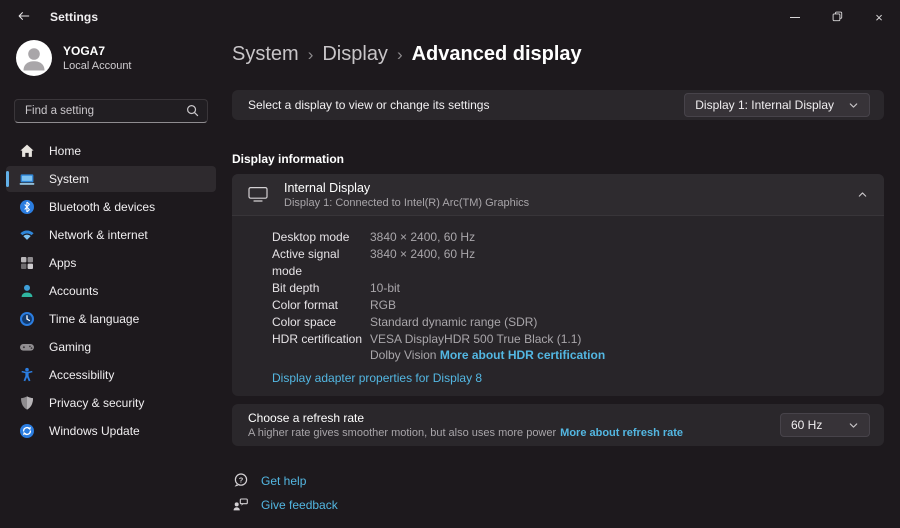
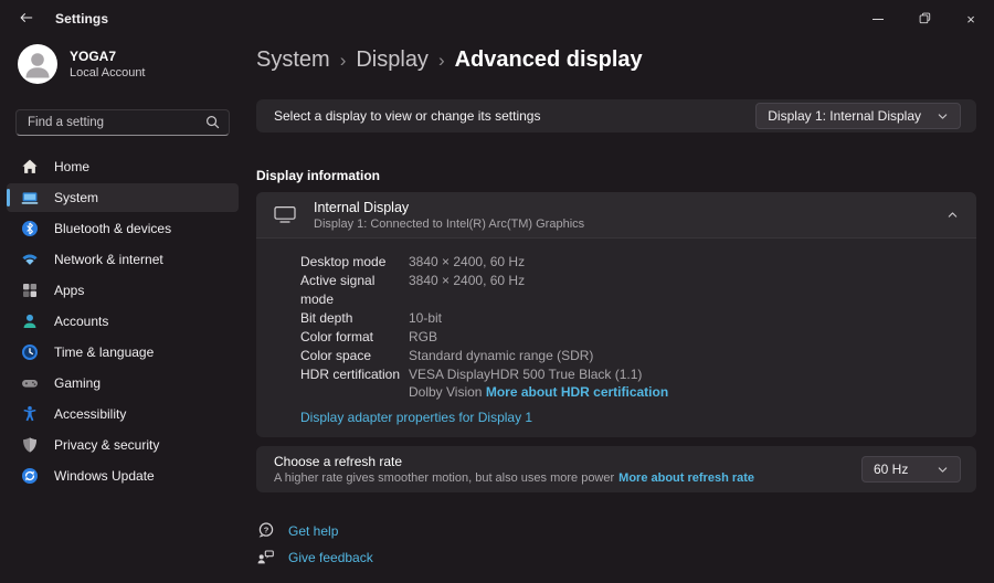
  Settings
  ×
  YOGA7
  Local Account
  Find a setting
  Home
  System
  Bluetooth & devices
  Network & internet
  Apps
  Accounts
  Time & language
  Gaming
  Accessibility
  Privacy & security
  Windows Update
  System
  ›
  Display
  ›
  Advanced display
  Select a display to view or change its settings
  Display 1: Internal Display
  Display information
  Internal Display
  Display 1: Connected to Intel(R) Arc(TM) Graphics
  Desktop mode
  3840 × 2400, 60 Hz
  Active signal mode
  3840 × 2400, 60 Hz
  Bit depth
  10-bit
  Color format
  RGB
  Color space
  Standard dynamic range (SDR)
  HDR certification
  VESA DisplayHDR 500 True Black (1.1)
  Dolby Vision More about HDR certification
- Display adapter properties for Display 8
+ Display adapter properties for Display 1
  Choose a refresh rate
  A higher rate gives smoother motion, but also uses more power More about refresh rate
  60 Hz
  ?
  Get help
  Give feedback
